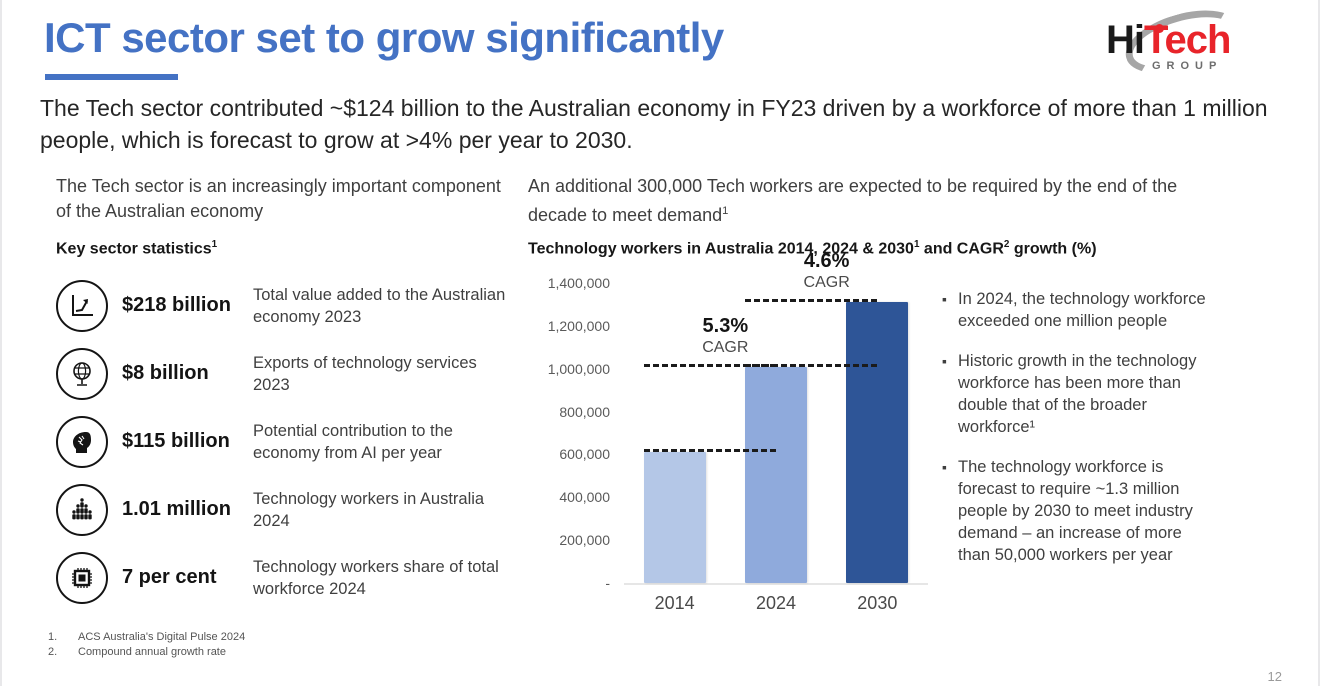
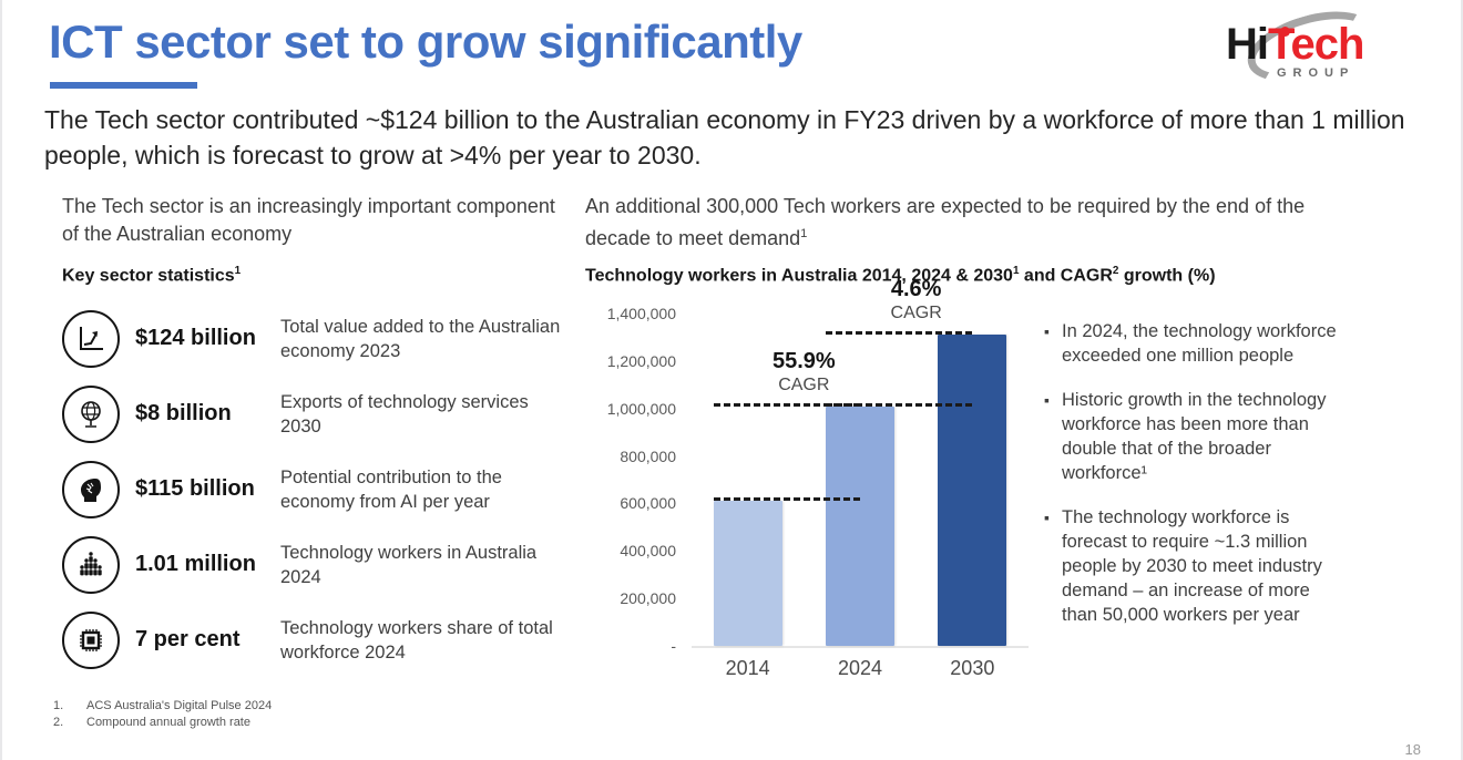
  ICT sector set to grow significantly
  The Tech sector contributed ~$124 billion to the Australian economy in FY23 driven by a workforce of more than 1 million people, which is forecast to grow at >4% per year to 2030.
  HiTech
  GROUP
  The Tech sector is an increasingly important component of the Australian economy
  Key sector statistics1
  An additional 300,000 Tech workers are expected to be required by the end of the decade to meet demand1
  Technology workers in Australia 2014, 2024 & 20301 and CAGR2 growth (%)
- $218 billion
+ $124 billion
  Total value added to the Australian economy 2023
  $8 billion
- Exports of technology services 2023
+ Exports of technology services 2030
  $115 billion
  Potential contribution to the economy from AI per year
  1.01 million
  Technology workers in Australia 2024
  7 per cent
  Technology workers share of total workforce 2024
  1,400,000
  1,200,000
  1,000,000
  800,000
  600,000
  400,000
  200,000
  -
- 5.3%
+ 55.9%
  CAGR
  4.6%
  CAGR
  2014
  2024
  2030
  ▪
  In 2024, the technology workforce exceeded one million people
  ▪
  Historic growth in the technology workforce has been more than double that of the broader workforce¹
  ▪
  The technology workforce is forecast to require ~1.3 million people by 2030 to meet industry demand – an increase of more than 50,000 workers per year
  1.
  ACS Australia's Digital Pulse 2024
  2.
  Compound annual growth rate
- 12
+ 18
